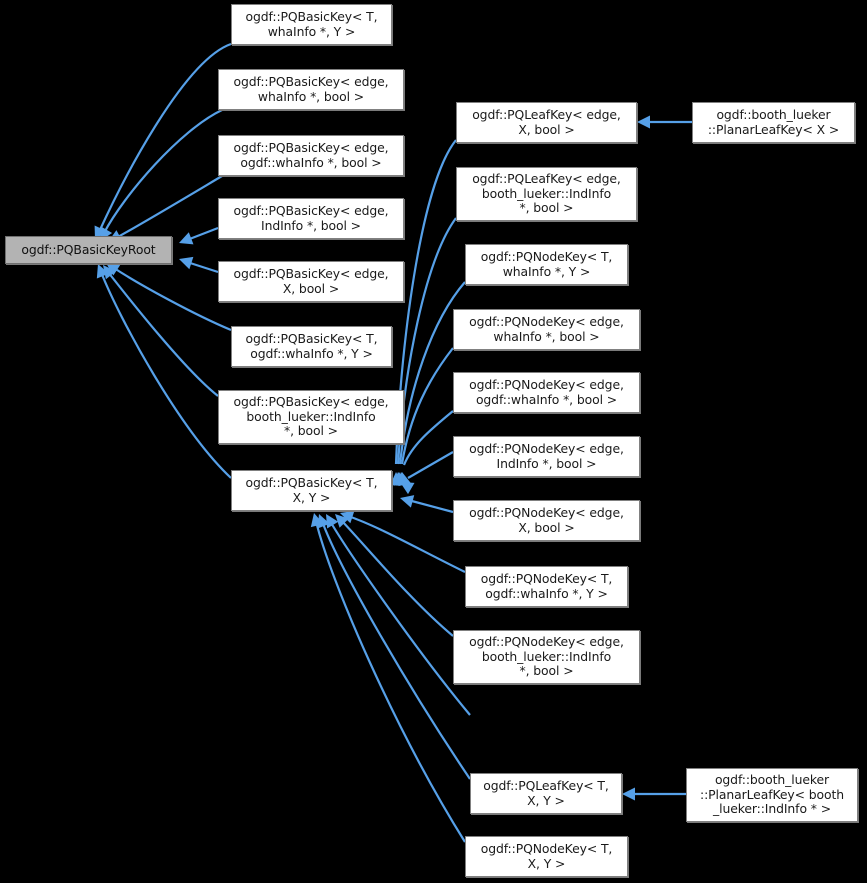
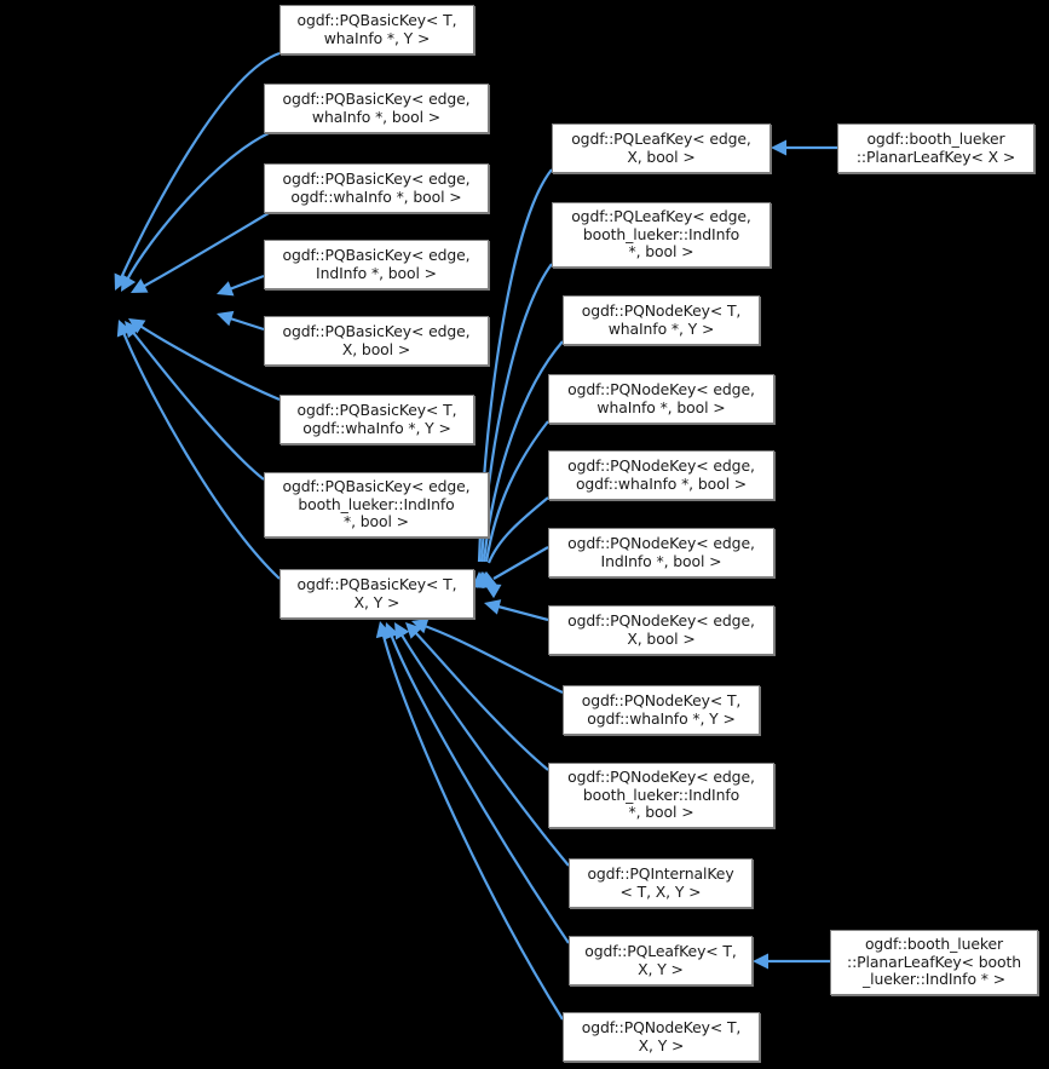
- ogdf::PQBasicKeyRoot
  ogdf::PQBasicKey< T,
  whaInfo *, Y >
  ogdf::PQBasicKey< edge,
  whaInfo *, bool >
  ogdf::PQBasicKey< edge,
  ogdf::whaInfo *, bool >
  ogdf::PQBasicKey< edge,
  IndInfo *, bool >
  ogdf::PQBasicKey< edge,
  X, bool >
  ogdf::PQBasicKey< T,
  ogdf::whaInfo *, Y >
  ogdf::PQBasicKey< edge,
  booth_lueker::IndInfo
  *, bool >
  ogdf::PQBasicKey< T,
  X, Y >
  ogdf::PQLeafKey< edge,
  X, bool >
  ogdf::PQLeafKey< edge,
  booth_lueker::IndInfo
  *, bool >
  ogdf::PQNodeKey< T,
  whaInfo *, Y >
  ogdf::PQNodeKey< edge,
  whaInfo *, bool >
  ogdf::PQNodeKey< edge,
  ogdf::whaInfo *, bool >
  ogdf::PQNodeKey< edge,
  IndInfo *, bool >
  ogdf::PQNodeKey< edge,
  X, bool >
  ogdf::PQNodeKey< T,
  ogdf::whaInfo *, Y >
  ogdf::PQNodeKey< edge,
  booth_lueker::IndInfo
  *, bool >
+ ogdf::PQInternalKey
+ < T, X, Y >
  ogdf::PQLeafKey< T,
  X, Y >
  ogdf::PQNodeKey< T,
  X, Y >
  ogdf::booth_lueker
  ::PlanarLeafKey< X >
  ogdf::booth_lueker
  ::PlanarLeafKey< booth
  _lueker::IndInfo * >
